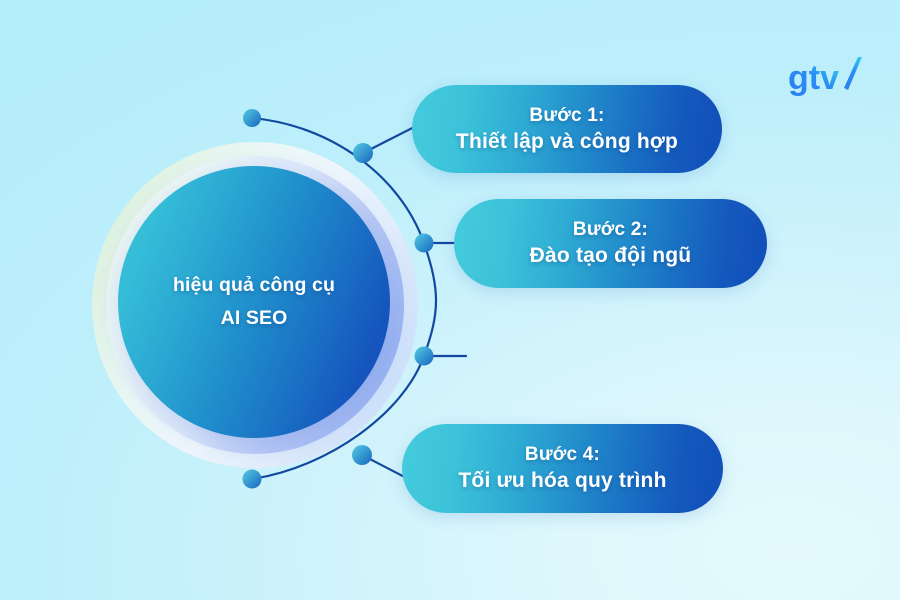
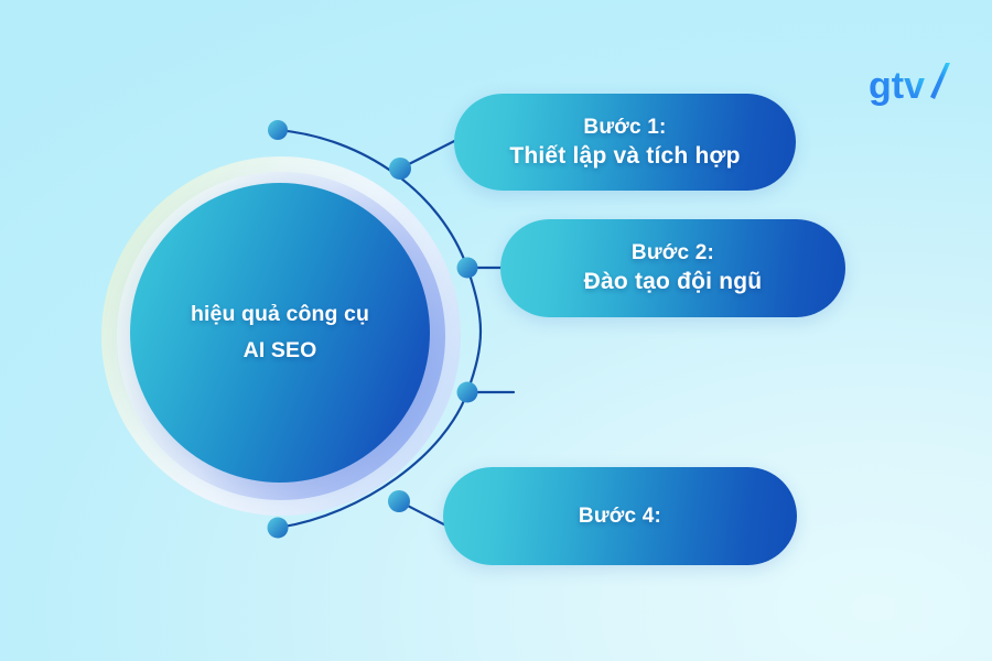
  hiệu quả công cụ
  AI SEO
  Bước 1:
- Thiết lập và công hợp
+ Thiết lập và tích hợp
  Bước 2:
  Đào tạo đội ngũ
  Bước 4:
- Tối ưu hóa quy trình
  gtv
